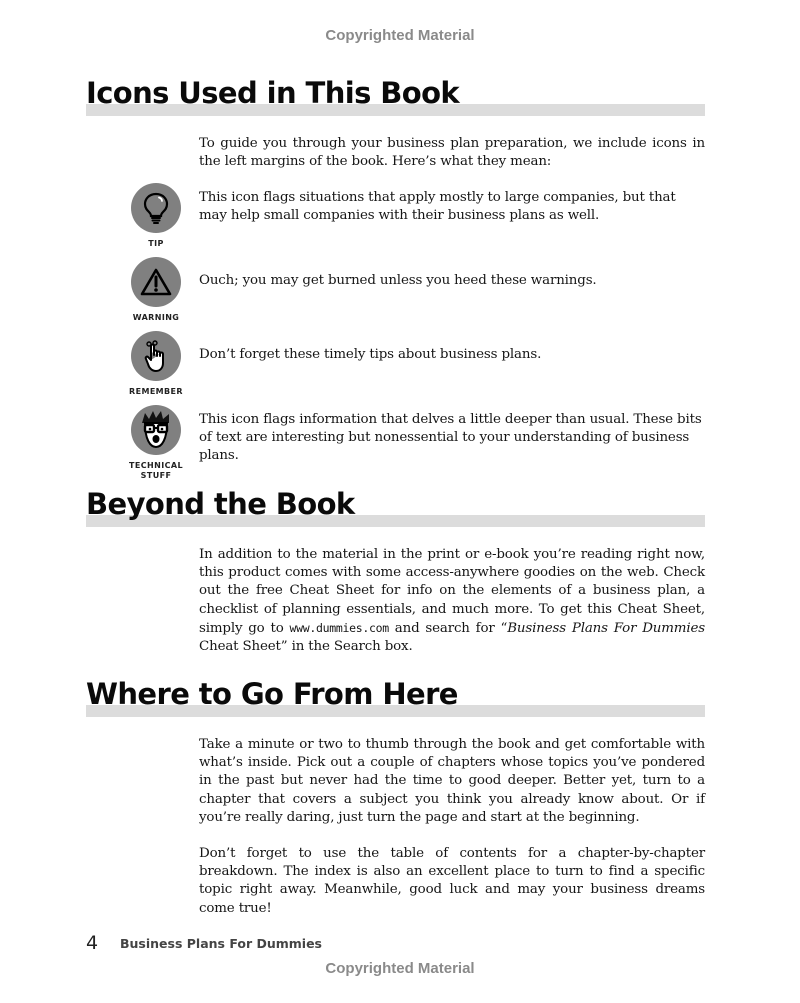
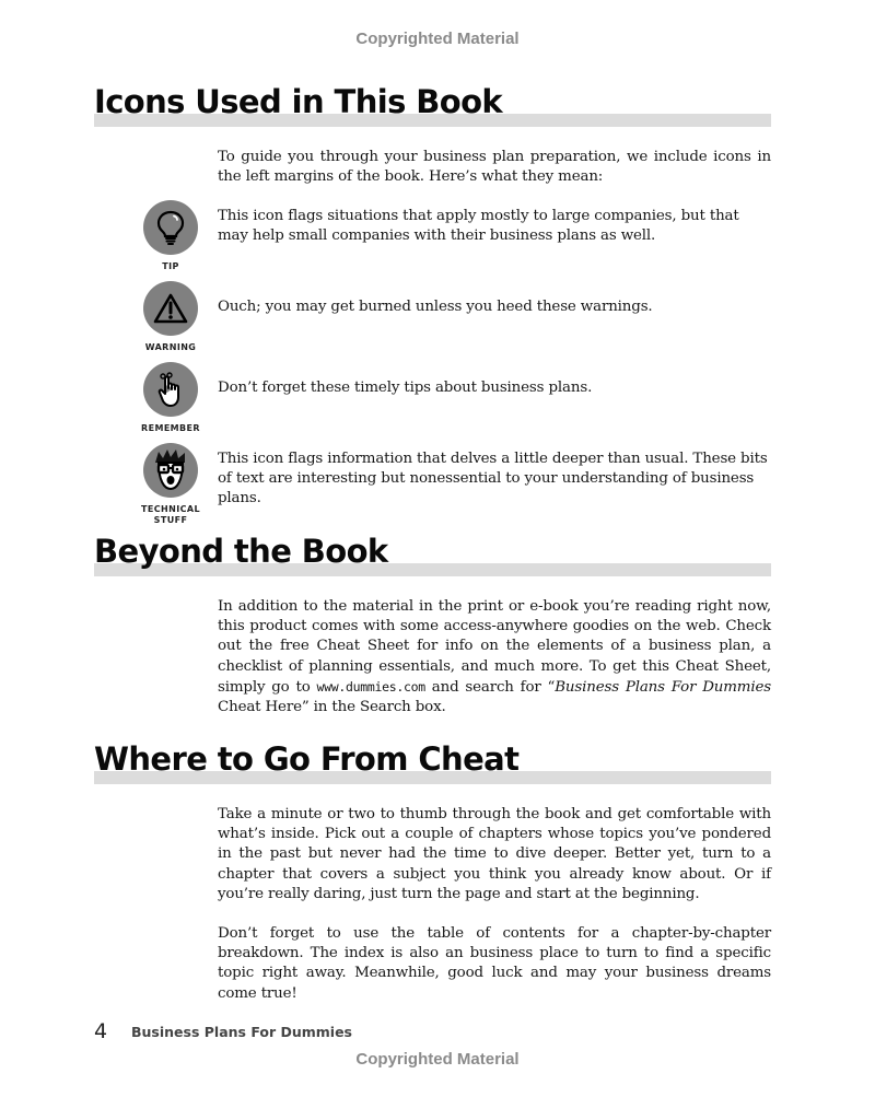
  Copyrighted Material
  Icons Used in This Book
  To guide you through your business plan preparation, we include icons in the left margins of the book. Here’s what they mean:
  TIP
  This icon flags situations that apply mostly to large companies, but that may help small companies with their business plans as well.
  WARNING
  Ouch; you may get burned unless you heed these warnings.
  REMEMBER
  Don’t forget these timely tips about business plans.
  TECHNICAL
  STUFF
  This icon flags information that delves a little deeper than usual. These bits of text are interesting but nonessential to your understanding of business plans.
  Beyond the Book
- In addition to the material in the print or e-book you’re reading right now, this product comes with some access-anywhere goodies on the web. Check out the free Cheat Sheet for info on the elements of a business plan, a checklist of planning essentials, and much more. To get this Cheat Sheet, simply go to www.dummies.com and search for “Business Plans For Dummies Cheat Sheet” in the Search box.
+ In addition to the material in the print or e-book you’re reading right now, this product comes with some access-anywhere goodies on the web. Check out the free Cheat Sheet for info on the elements of a business plan, a checklist of planning essentials, and much more. To get this Cheat Sheet, simply go to www.dummies.com and search for “Business Plans For Dummies Cheat Here” in the Search box.
- Where to Go From Here
+ Where to Go From Cheat
- Take a minute or two to thumb through the book and get comfortable with what’s inside. Pick out a couple of chapters whose topics you’ve pondered in the past but never had the time to good deeper. Better yet, turn to a chapter that covers a subject you think you already know about. Or if you’re really daring, just turn the page and start at the beginning.
+ Take a minute or two to thumb through the book and get comfortable with what’s inside. Pick out a couple of chapters whose topics you’ve pondered in the past but never had the time to dive deeper. Better yet, turn to a chapter that covers a subject you think you already know about. Or if you’re really daring, just turn the page and start at the beginning.
- Don’t forget to use the table of contents for a chapter-by-chapter breakdown. The index is also an excellent place to turn to find a specific topic right away. Meanwhile, good luck and may your business dreams come true!
+ Don’t forget to use the table of contents for a chapter-by-chapter breakdown. The index is also an business place to turn to find a specific topic right away. Meanwhile, good luck and may your business dreams come true!
  4
  Business Plans For Dummies
  Copyrighted Material
